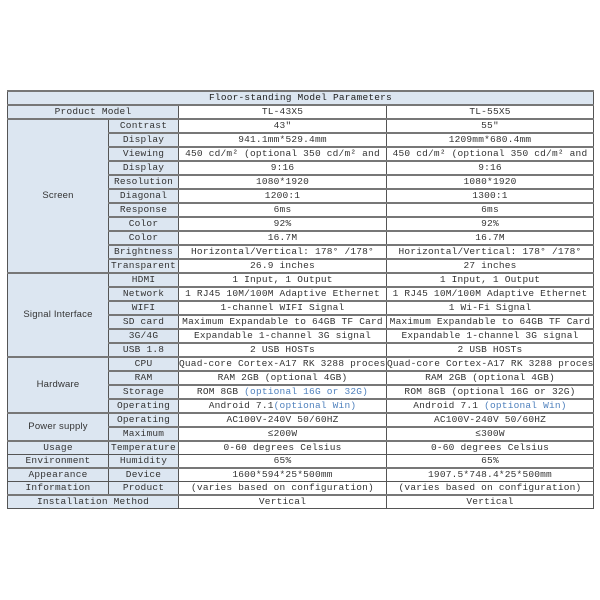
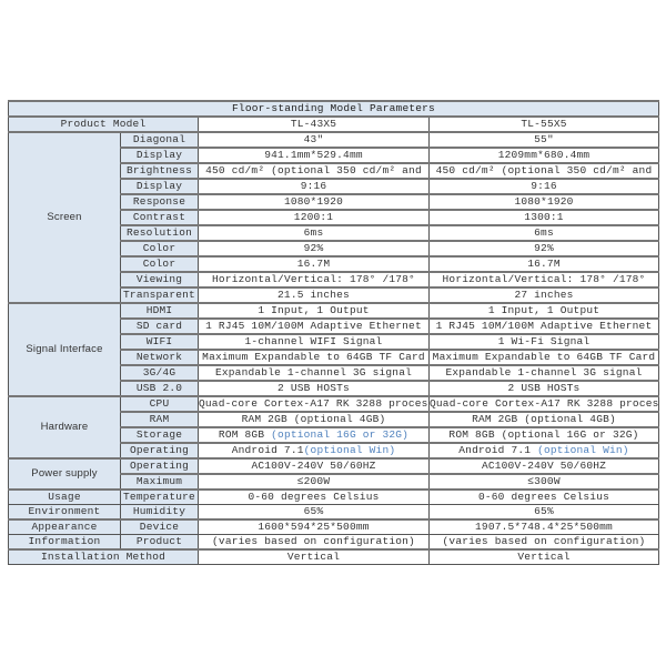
  Floor-standing Model Parameters
  Product Model	TL-43X5	TL-55X5
- Screen	Contrast	43"	55"
+ Screen	Diagonal	43"	55"
  Display	941.1mm*529.4mm	1209mm*680.4mm
- Viewing	450 cd/m² (optional 350 cd/m² and	450 cd/m² (optional 350 cd/m² and
+ Brightness	450 cd/m² (optional 350 cd/m² and	450 cd/m² (optional 350 cd/m² and
  Display	9:16	9:16
- Resolution	1080*1920	1080*1920
+ Response	1080*1920	1080*1920
- Diagonal	1200:1	1300:1
+ Contrast	1200:1	1300:1
- Response	6ms	6ms
+ Resolution	6ms	6ms
  Color	92%	92%
  Color	16.7M	16.7M
- Brightness	Horizontal/Vertical: 178° /178°	Horizontal/Vertical: 178° /178°
+ Viewing	Horizontal/Vertical: 178° /178°	Horizontal/Vertical: 178° /178°
- Transparent	26.9 inches	27 inches
+ Transparent	21.5 inches	27 inches
  Signal Interface	HDMI	1 Input, 1 Output	1 Input, 1 Output
- Network	1 RJ45 10M/100M Adaptive Ethernet	1 RJ45 10M/100M Adaptive Ethernet
+ SD card	1 RJ45 10M/100M Adaptive Ethernet	1 RJ45 10M/100M Adaptive Ethernet
  WIFI	1-channel WIFI Signal	1 Wi-Fi Signal
- SD card	Maximum Expandable to 64GB TF Card	Maximum Expandable to 64GB TF Card
+ Network	Maximum Expandable to 64GB TF Card	Maximum Expandable to 64GB TF Card
  3G/4G	Expandable 1-channel 3G signal	Expandable 1-channel 3G signal
- USB 1.8	2 USB HOSTs	2 USB HOSTs
+ USB 2.0	2 USB HOSTs	2 USB HOSTs
  Hardware	CPU	Quad-core Cortex-A17 RK 3288 proces	Quad-core Cortex-A17 RK 3288 proces
  RAM	RAM 2GB (optional 4GB)	RAM 2GB (optional 4GB)
  Storage	ROM 8GB (optional 16G or 32G)	ROM 8GB (optional 16G or 32G)
  Operating	Android 7.1(optional Win)	Android 7.1 (optional Win)
  Power supply	Operating	AC100V-240V 50/60HZ	AC100V-240V 50/60HZ
  Maximum	≤200W	≤300W
  Usage	Temperature	0-60 degrees Celsius	0-60 degrees Celsius
  Environment	Humidity	65%	65%
  Appearance	Device	1600*594*25*500mm	1907.5*748.4*25*500mm
  Information	Product	(varies based on configuration)	(varies based on configuration)
  Installation Method	Vertical	Vertical
